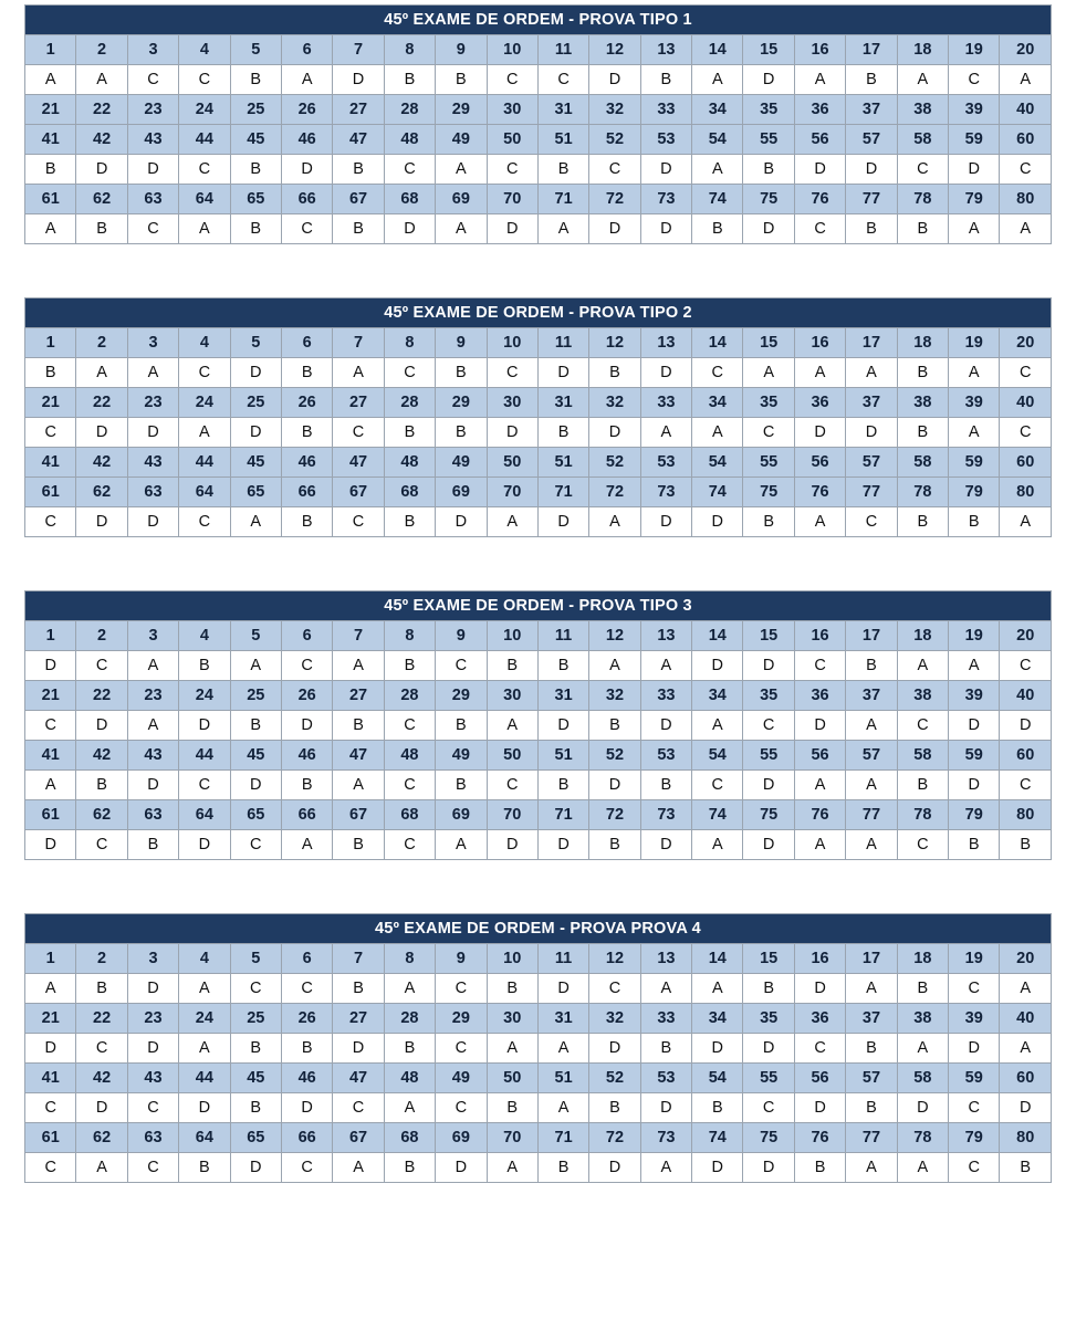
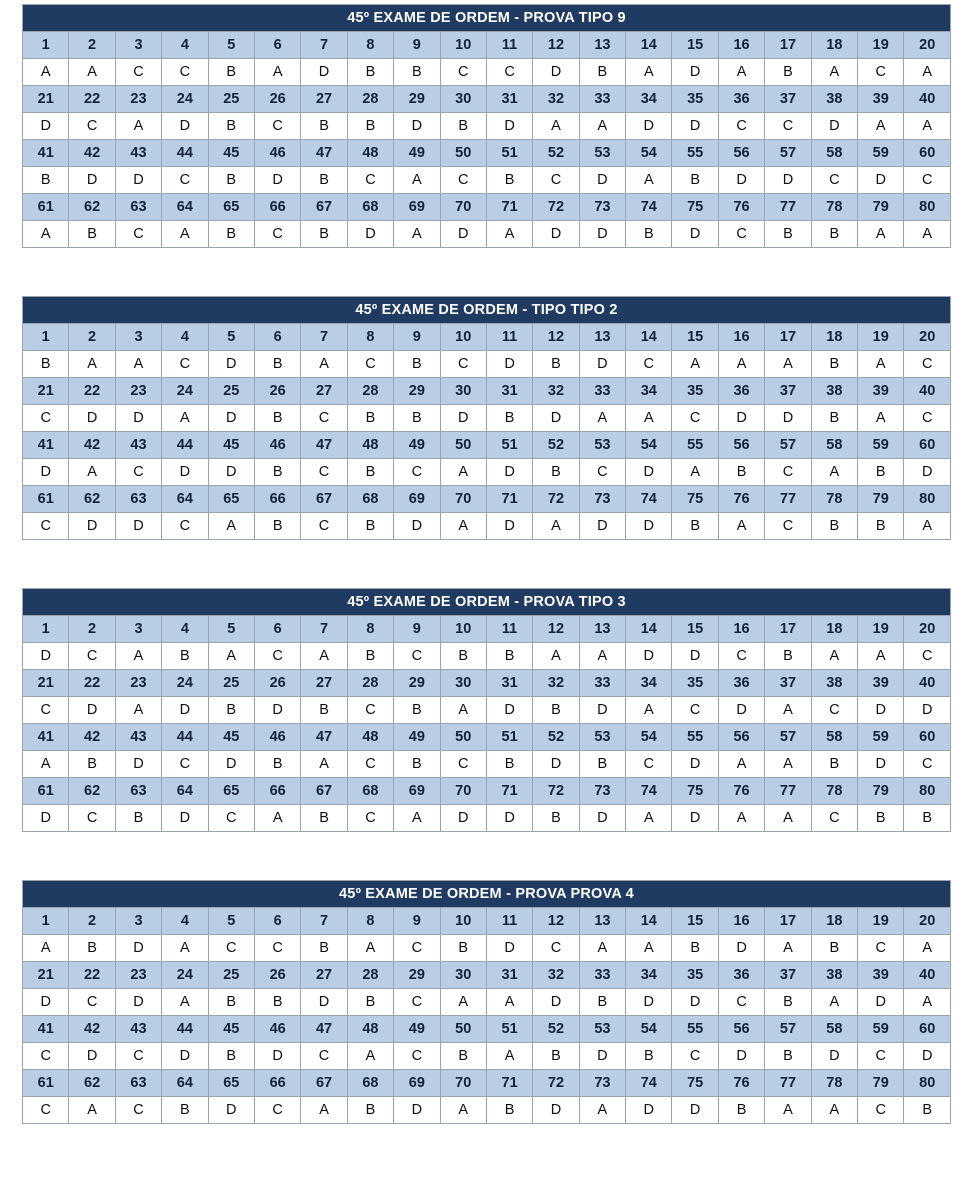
- 45º EXAME DE ORDEM - PROVA TIPO 1
+ 45º EXAME DE ORDEM - PROVA TIPO 9
  1	2	3	4	5	6	7	8	9	10	11	12	13	14	15	16	17	18	19	20
  A	A	C	C	B	A	D	B	B	C	C	D	B	A	D	A	B	A	C	A
  21	22	23	24	25	26	27	28	29	30	31	32	33	34	35	36	37	38	39	40
+ D	C	A	D	B	C	B	B	D	B	D	A	A	D	D	C	C	D	A	A
  41	42	43	44	45	46	47	48	49	50	51	52	53	54	55	56	57	58	59	60
  B	D	D	C	B	D	B	C	A	C	B	C	D	A	B	D	D	C	D	C
  61	62	63	64	65	66	67	68	69	70	71	72	73	74	75	76	77	78	79	80
  A	B	C	A	B	C	B	D	A	D	A	D	D	B	D	C	B	B	A	A
- 45º EXAME DE ORDEM - PROVA TIPO 2
+ 45º EXAME DE ORDEM - TIPO TIPO 2
  1	2	3	4	5	6	7	8	9	10	11	12	13	14	15	16	17	18	19	20
  B	A	A	C	D	B	A	C	B	C	D	B	D	C	A	A	A	B	A	C
  21	22	23	24	25	26	27	28	29	30	31	32	33	34	35	36	37	38	39	40
  C	D	D	A	D	B	C	B	B	D	B	D	A	A	C	D	D	B	A	C
  41	42	43	44	45	46	47	48	49	50	51	52	53	54	55	56	57	58	59	60
+ D	A	C	D	D	B	C	B	C	A	D	B	C	D	A	B	C	A	B	D
  61	62	63	64	65	66	67	68	69	70	71	72	73	74	75	76	77	78	79	80
  C	D	D	C	A	B	C	B	D	A	D	A	D	D	B	A	C	B	B	A
  45º EXAME DE ORDEM - PROVA TIPO 3
  1	2	3	4	5	6	7	8	9	10	11	12	13	14	15	16	17	18	19	20
  D	C	A	B	A	C	A	B	C	B	B	A	A	D	D	C	B	A	A	C
  21	22	23	24	25	26	27	28	29	30	31	32	33	34	35	36	37	38	39	40
  C	D	A	D	B	D	B	C	B	A	D	B	D	A	C	D	A	C	D	D
  41	42	43	44	45	46	47	48	49	50	51	52	53	54	55	56	57	58	59	60
  A	B	D	C	D	B	A	C	B	C	B	D	B	C	D	A	A	B	D	C
  61	62	63	64	65	66	67	68	69	70	71	72	73	74	75	76	77	78	79	80
  D	C	B	D	C	A	B	C	A	D	D	B	D	A	D	A	A	C	B	B
  45º EXAME DE ORDEM - PROVA PROVA 4
  1	2	3	4	5	6	7	8	9	10	11	12	13	14	15	16	17	18	19	20
  A	B	D	A	C	C	B	A	C	B	D	C	A	A	B	D	A	B	C	A
  21	22	23	24	25	26	27	28	29	30	31	32	33	34	35	36	37	38	39	40
  D	C	D	A	B	B	D	B	C	A	A	D	B	D	D	C	B	A	D	A
  41	42	43	44	45	46	47	48	49	50	51	52	53	54	55	56	57	58	59	60
  C	D	C	D	B	D	C	A	C	B	A	B	D	B	C	D	B	D	C	D
  61	62	63	64	65	66	67	68	69	70	71	72	73	74	75	76	77	78	79	80
  C	A	C	B	D	C	A	B	D	A	B	D	A	D	D	B	A	A	C	B
